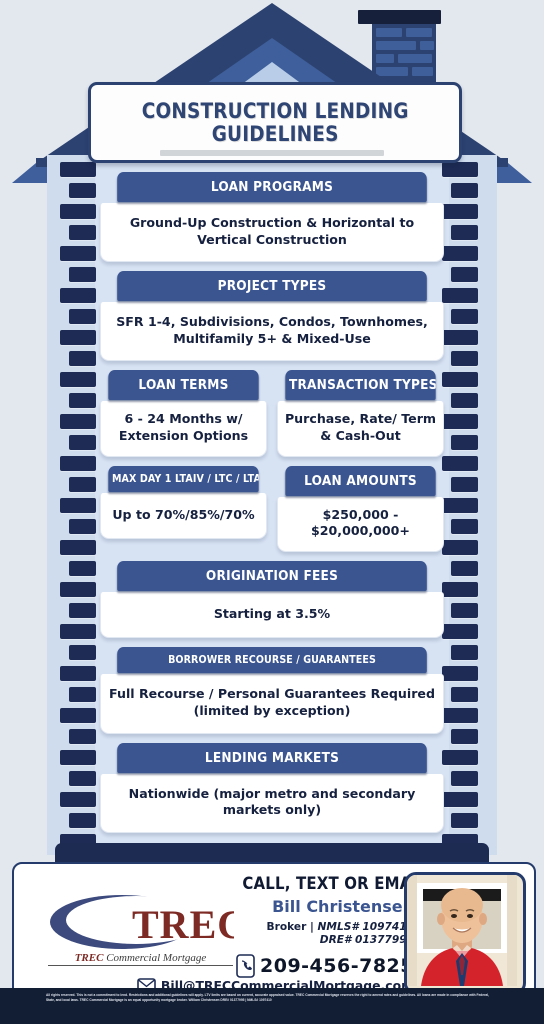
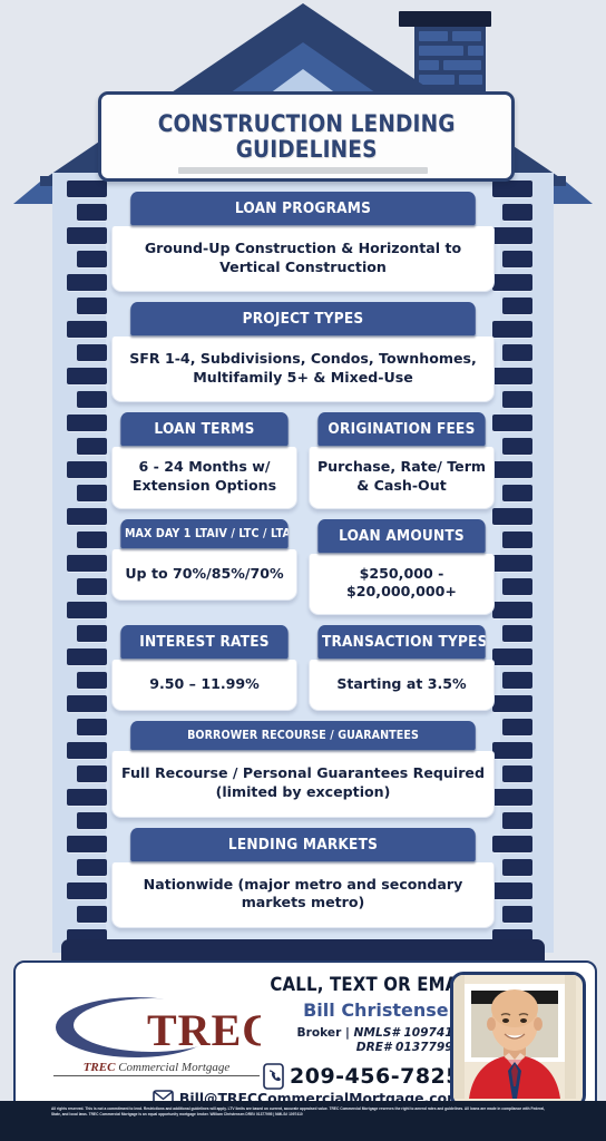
  CONSTRUCTION LENDING
  GUIDELINES
  LOAN PROGRAMS
  Ground-Up Construction & Horizontal to Vertical Construction
  PROJECT TYPES
  SFR 1-4, Subdivisions, Condos, Townhomes, Multifamily 5+ & Mixed-Use
  LOAN TERMS
  6 - 24 Months w/ Extension Options
- TRANSACTION TYPES
+ ORIGINATION FEES
  Purchase, Rate/ Term & Cash-Out
  MAX DAY 1 LTAIV / LTC / LTA
  Up to 70%/85%/70%
  LOAN AMOUNTS
  $250,000 - $20,000,000+
+ INTEREST RATES
+ 9.50 – 11.99%
- ORIGINATION FEES
+ TRANSACTION TYPES
  Starting at 3.5%
  BORROWER RECOURSE / GUARANTEES
  Full Recourse / Personal Guarantees Required (limited by exception)
  LENDING MARKETS
- Nationwide (major metro and secondary markets only)
+ Nationwide (major metro and secondary markets metro)
  TREC
  TREC Commercial Mortgage
  CALL, TEXT OR EM
  Bill Christense
  Broker | NMLS# 109741
  DRE# 0137799
  209-456-782
  Bill@TRECCommercialMortgage.co
